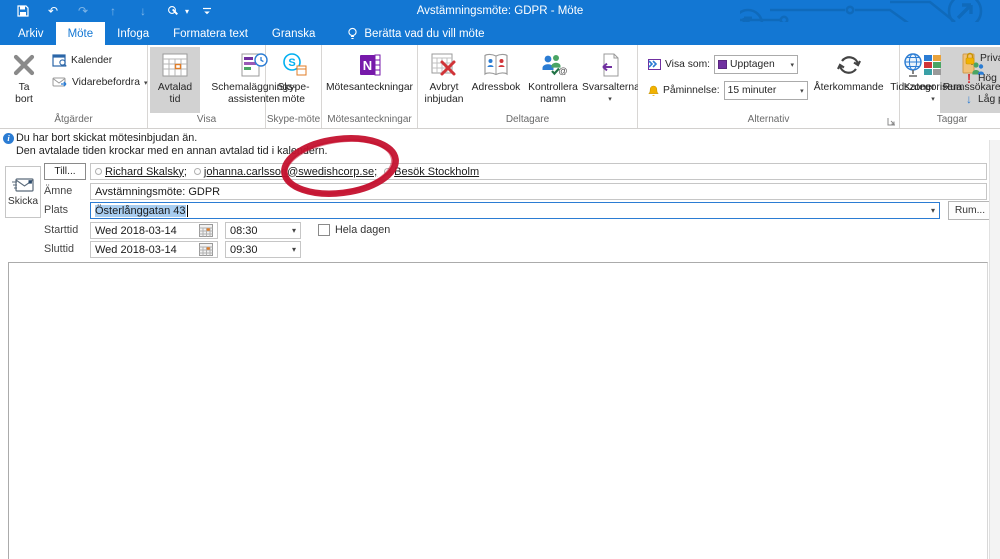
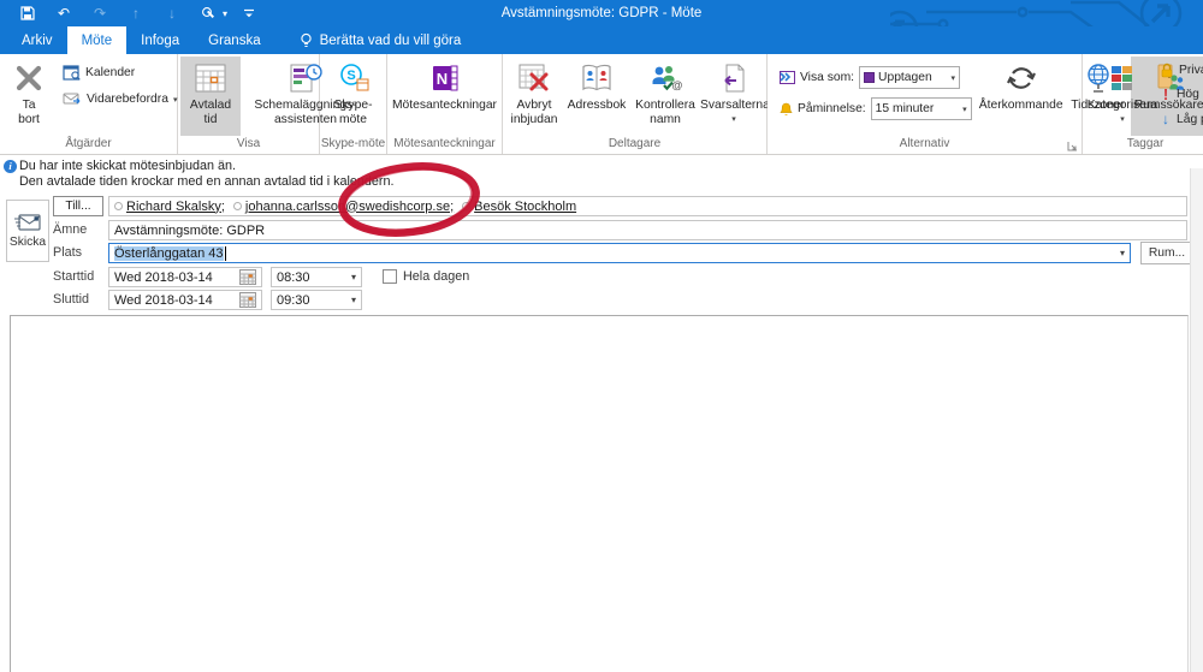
  ↶
  ↷
  ↑
  ↓
  ▾
  Avstämningsmöte: GDPR - Möte
  Arkiv
  Möte
  Infoga
- Formatera text
  Granska
- Berätta vad du vill möte
+ Berätta vad du vill göra
  Ta
  bort
  Kalender
  Vidarebefordra
  Åtgärder
  Avtalad
  tid
  Schemaläggnings-
  assistenten
  Visa
  S
  Skype-
  möte
  Skype-möte
  N
  Mötesanteckningar
  Mötesanteckningar
  Avbryt
  inbjudan
  Adressbok
  @
  Kontrollera
  namn
  Svarsalterna
  Deltagare
  Visa som:
  Upptagen
  Påminnelse:
  15 minuter
  Återkommande
  Tidszoner
  Rumssökare
  Alternativ
  Kategorisera
  !
  ↓
  Taggar
  i
- Du har bort skickat mötesinbjudan än.
+ Du har inte skickat mötesinbjudan än.
  Den avtalade tiden krockar med en annan avtalad tid i kalern.
  Skicka
  Till...
  Richard Skalsky;
  johanna.carlsso@swedishcorp.se;
  Besök Stockholm
  Ämne
  Avstämningsmöte: GDPR
  Plats
  Österlånggatan 43
  ▾
  Rum...
  Starttid
  Wed 2018-03-14
  08:30
  ▾
  Hela dagen
  Sluttid
  Wed 2018-03-14
  09:30
  ▾
